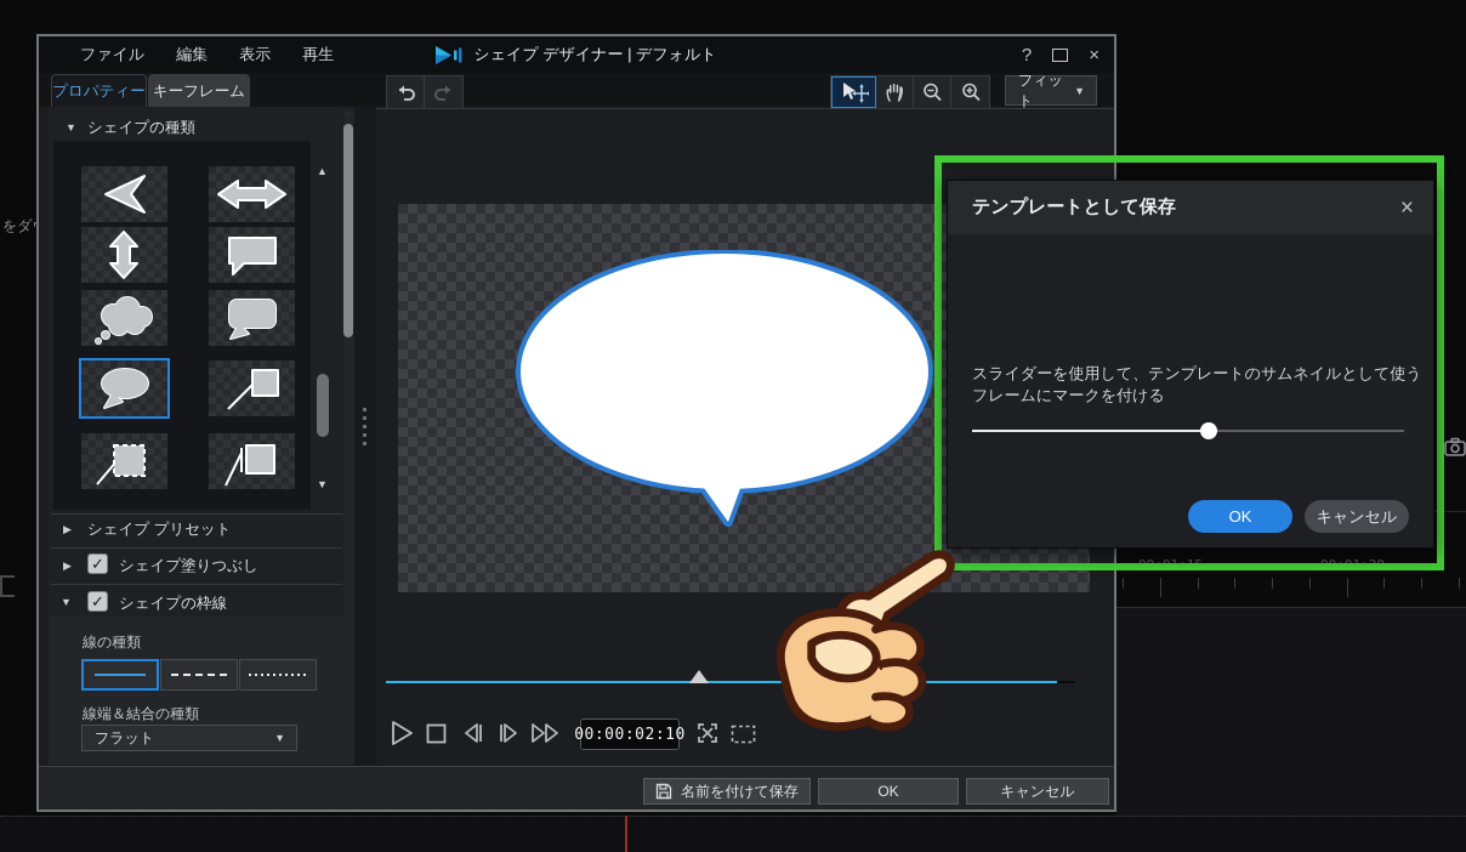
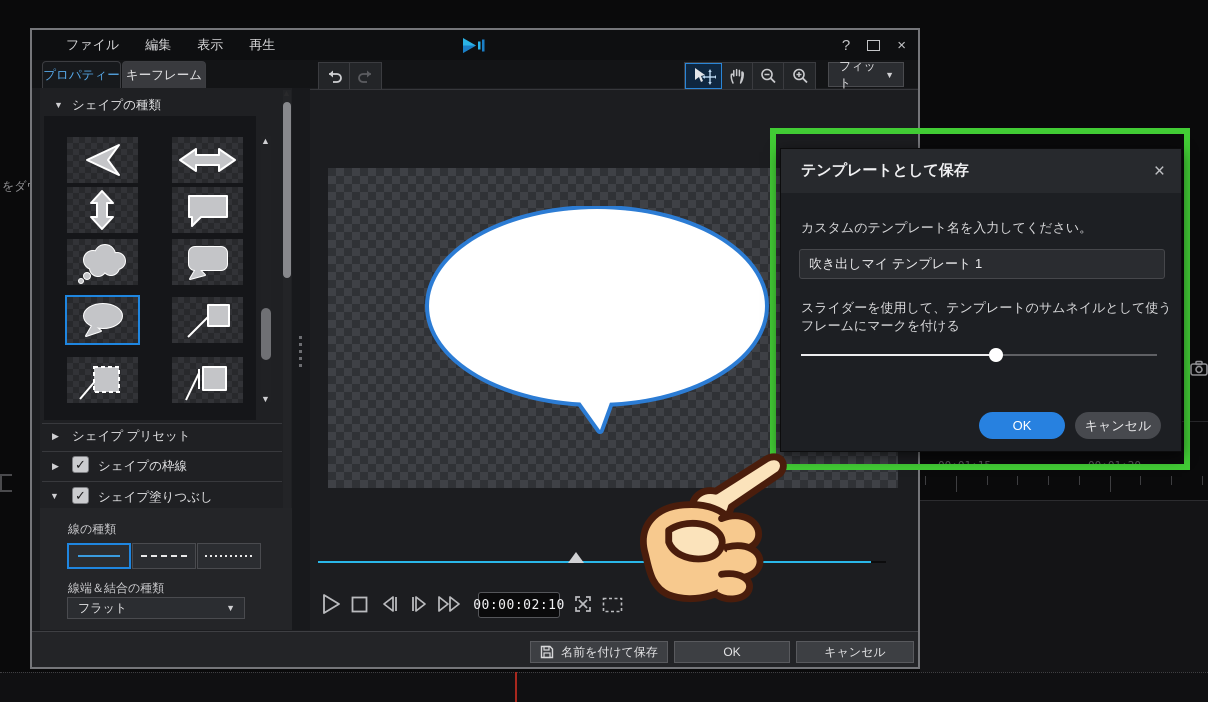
  00:01:15
  00:01:20
  ファイル
  編集
  表示
  再生
- シェイプ デザイナー | デフォルト
  ?
  ×
  プロパティー
  キーフレーム
  ▼
  シェイプの種類
  ▲
  ▼
  ▶
  シェイプ プリセット
  ▶
  ✓
- シェイプ塗りつぶし
+ シェイプの枠線
  ▼
  ✓
- シェイプの枠線
+ シェイプ塗りつぶし
  線の種類
  線端＆結合の種類
  フラット
  ▼
  フィット
  ▼
  00:00:02:10
  名前を付けて保存
  OK
  キャンセル
  テンプレートとして保存
  ×
+ カスタムのテンプレート名を入力してください。
+ 吹き出しマイ テンプレート 1
  スライダーを使用して、テンプレートのサムネイルとして使うフレームにマークを付ける
  OK
  キャンセル
